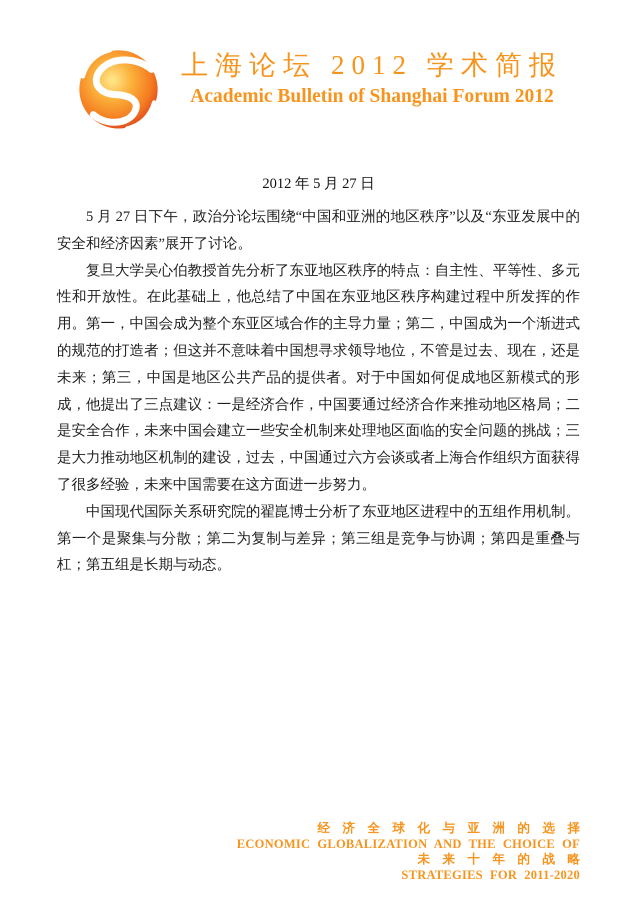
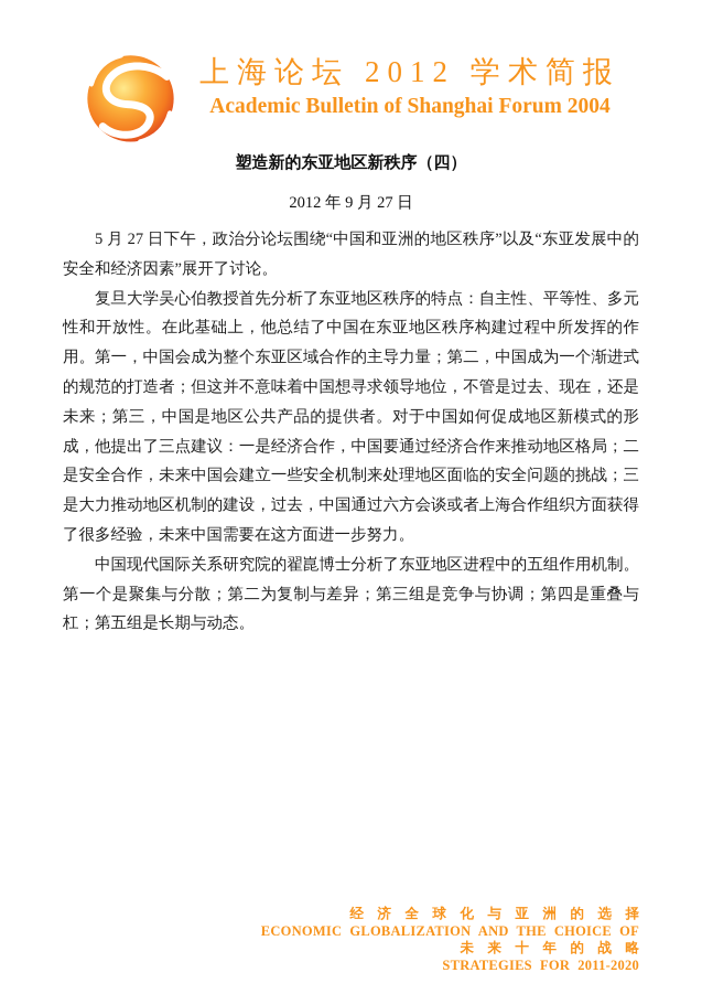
  上海论坛 2012 学术简报
- Academic Bulletin of Shanghai Forum 2012
+ Academic Bulletin of Shanghai Forum 2004
+ 塑造新的东亚地区新秩序（四）
- 2012 年 5 月 27 日
+ 2012 年 9 月 27 日
  5 月 27 日下午，政治分论坛围绕“中国和亚洲的地区秩序”以及“东亚发展中的安全和经济因素”展开了讨论。
  复旦大学吴心伯教授首先分析了东亚地区秩序的特点：自主性、平等性、多元性和开放性。在此基础上，他总结了中国在东亚地区秩序构建过程中所发挥的作用。第一，中国会成为整个东亚区域合作的主导力量；第二，中国成为一个渐进式的规范的打造者；但这并不意味着中国想寻求领导地位，不管是过去、现在，还是未来；第三，中国是地区公共产品的提供者。对于中国如何促成地区新模式的形成，他提出了三点建议：一是经济合作，中国要通过经济合作来推动地区格局；二是安全合作，未来中国会建立一些安全机制来处理地区面临的安全问题的挑战；三是大力推动地区机制的建设，过去，中国通过六方会谈或者上海合作组织方面获得了很多经验，未来中国需要在这方面进一步努力。
  中国现代国际关系研究院的翟崑博士分析了东亚地区进程中的五组作用机制。第一个是聚集与分散；第二为复制与差异；第三组是竞争与协调；第四是重叠与杠；第五组是长期与动态。
  经济全球化与亚洲的选择
  ECONOMIC GLOBALIZATION AND THE CHOICE OF
  未来十年的战略
  STRATEGIES FOR 2011-2020
